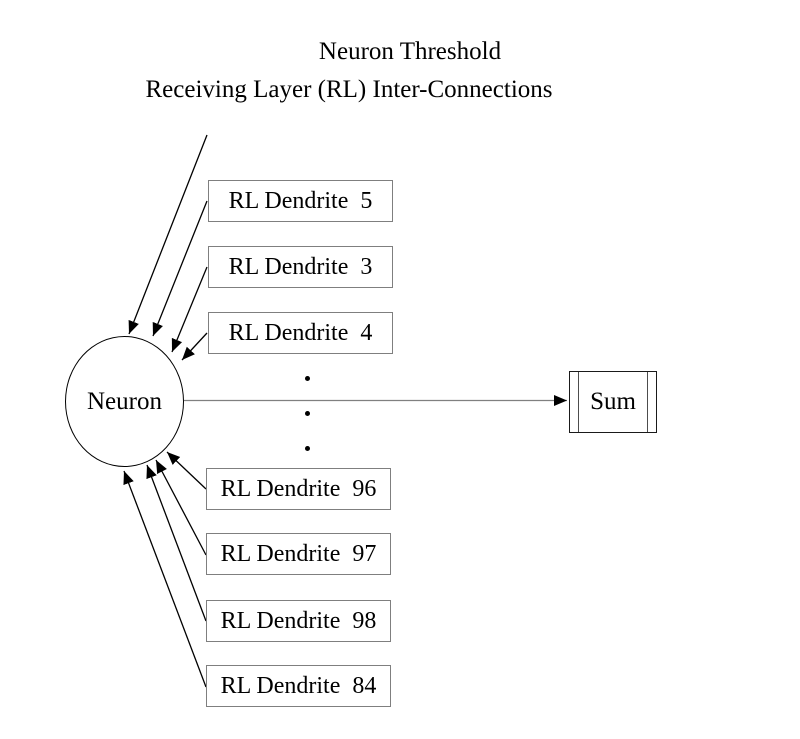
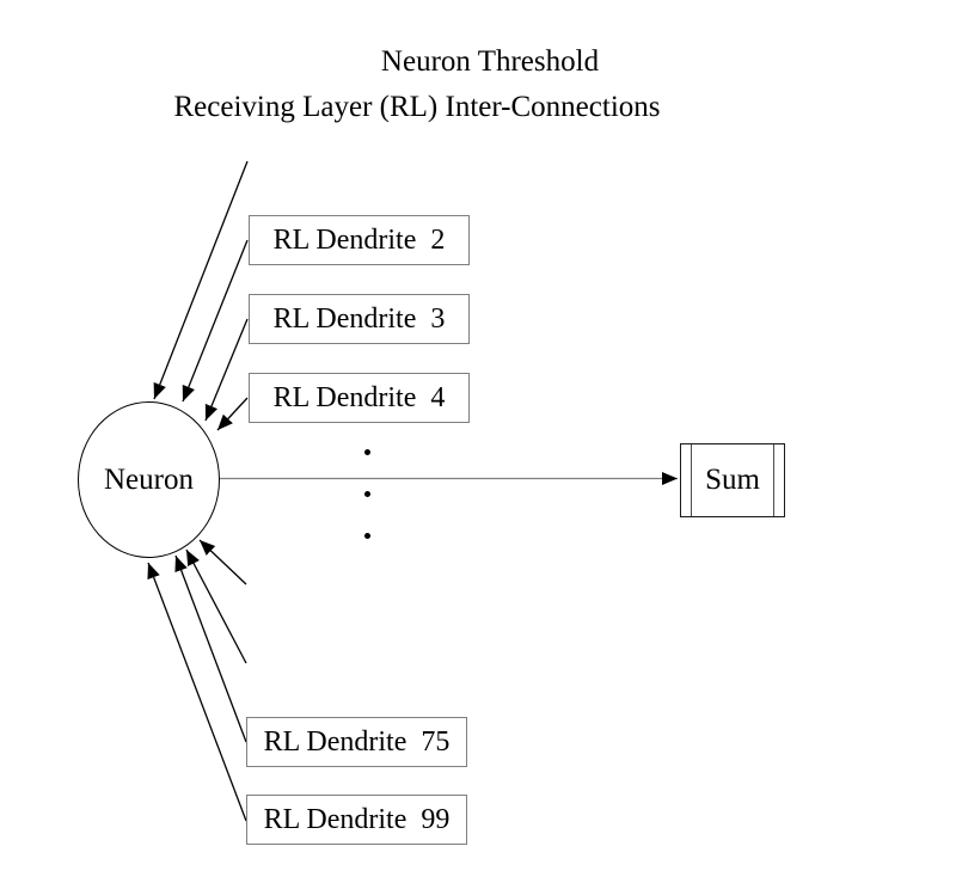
  Neuron Threshold
  Receiving Layer (RL) Inter-Connections
- RL Dendrite 5
+ RL Dendrite 2
  RL Dendrite 3
  RL Dendrite 4
- RL Dendrite 96
- RL Dendrite 97
- RL Dendrite 98
+ RL Dendrite 75
- RL Dendrite 84
+ RL Dendrite 99
  Neuron
  Sum
